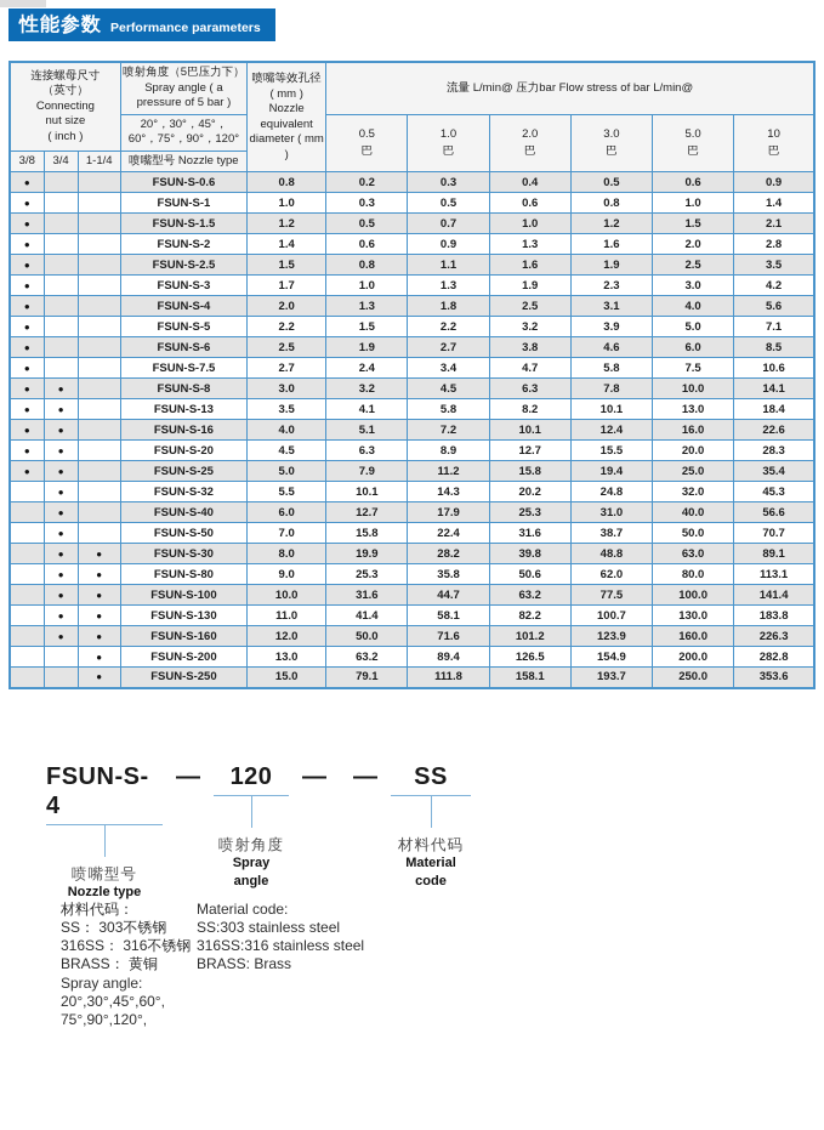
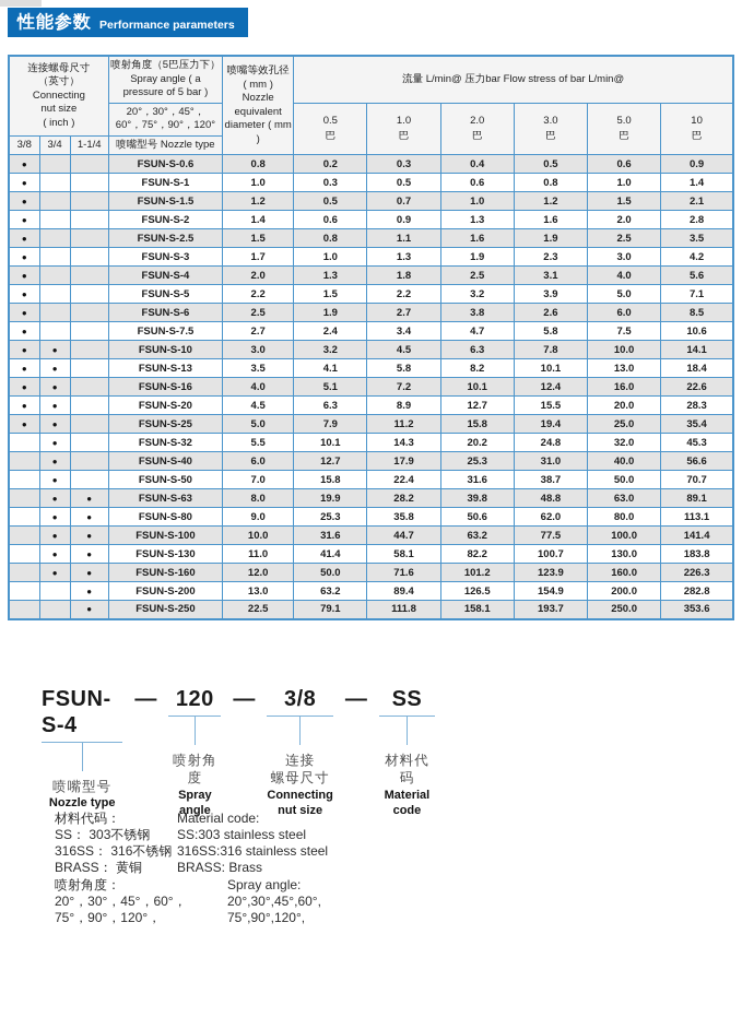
  性能参数
  Performance parameters
  连接螺母尺寸 （英寸） Connecting nut size ( inch )	喷射角度（5巴压力下） Spray angle ( a pressure of 5 bar )	喷嘴等效孔径 ( mm ) Nozzle equivalent diameter ( mm )	流量 L/min@ 压力bar Flow stress of bar L/min@
  20°，30°，45°， 60°，75°，90°，120°	0.5 巴	1.0 巴	2.0 巴	3.0 巴	5.0 巴	10 巴
  3/8	3/4	1-1/4	喷嘴型号 Nozzle type
  ●			FSUN-S-0.6	0.8	0.2	0.3	0.4	0.5	0.6	0.9
  ●			FSUN-S-1	1.0	0.3	0.5	0.6	0.8	1.0	1.4
  ●			FSUN-S-1.5	1.2	0.5	0.7	1.0	1.2	1.5	2.1
  ●			FSUN-S-2	1.4	0.6	0.9	1.3	1.6	2.0	2.8
  ●			FSUN-S-2.5	1.5	0.8	1.1	1.6	1.9	2.5	3.5
  ●			FSUN-S-3	1.7	1.0	1.3	1.9	2.3	3.0	4.2
  ●			FSUN-S-4	2.0	1.3	1.8	2.5	3.1	4.0	5.6
  ●			FSUN-S-5	2.2	1.5	2.2	3.2	3.9	5.0	7.1
- ●			FSUN-S-6	2.5	1.9	2.7	3.8	4.6	6.0	8.5
+ ●			FSUN-S-6	2.5	1.9	2.7	3.8	2.6	6.0	8.5
  ●			FSUN-S-7.5	2.7	2.4	3.4	4.7	5.8	7.5	10.6
- ●	●		FSUN-S-8	3.0	3.2	4.5	6.3	7.8	10.0	14.1
+ ●	●		FSUN-S-10	3.0	3.2	4.5	6.3	7.8	10.0	14.1
  ●	●		FSUN-S-13	3.5	4.1	5.8	8.2	10.1	13.0	18.4
  ●	●		FSUN-S-16	4.0	5.1	7.2	10.1	12.4	16.0	22.6
  ●	●		FSUN-S-20	4.5	6.3	8.9	12.7	15.5	20.0	28.3
  ●	●		FSUN-S-25	5.0	7.9	11.2	15.8	19.4	25.0	35.4
  	●		FSUN-S-32	5.5	10.1	14.3	20.2	24.8	32.0	45.3
  	●		FSUN-S-40	6.0	12.7	17.9	25.3	31.0	40.0	56.6
  	●		FSUN-S-50	7.0	15.8	22.4	31.6	38.7	50.0	70.7
- 	●	●	FSUN-S-30	8.0	19.9	28.2	39.8	48.8	63.0	89.1
+ 	●	●	FSUN-S-63	8.0	19.9	28.2	39.8	48.8	63.0	89.1
  	●	●	FSUN-S-80	9.0	25.3	35.8	50.6	62.0	80.0	113.1
  	●	●	FSUN-S-100	10.0	31.6	44.7	63.2	77.5	100.0	141.4
  	●	●	FSUN-S-130	11.0	41.4	58.1	82.2	100.7	130.0	183.8
  	●	●	FSUN-S-160	12.0	50.0	71.6	101.2	123.9	160.0	226.3
  		●	FSUN-S-200	13.0	63.2	89.4	126.5	154.9	200.0	282.8
- 		●	FSUN-S-250	15.0	79.1	111.8	158.1	193.7	250.0	353.6
+ 		●	FSUN-S-250	22.5	79.1	111.8	158.1	193.7	250.0	353.6
  FSUN-S-4
  喷嘴型号
  Nozzle type
  —
  120
  喷射角度
  Spray angle
  —
+ 3/8
+ 连接
+ 螺母尺寸
+ Connecting
+ nut size
  —
  SS
  材料代码
  Material code
  材料代码：
  SS： 303不锈钢
  316SS： 316不锈钢
  BRASS： 黄铜
  Material code:
  SS:303 stainless steel
  316SS:316 stainless steel
  BRASS: Brass
+ 喷射角度：
+ 20°，30°，45°，60°，
+ 75°，90°，120°，
  Spray angle:
  20°,30°,45°,60°,
  75°,90°,120°,
